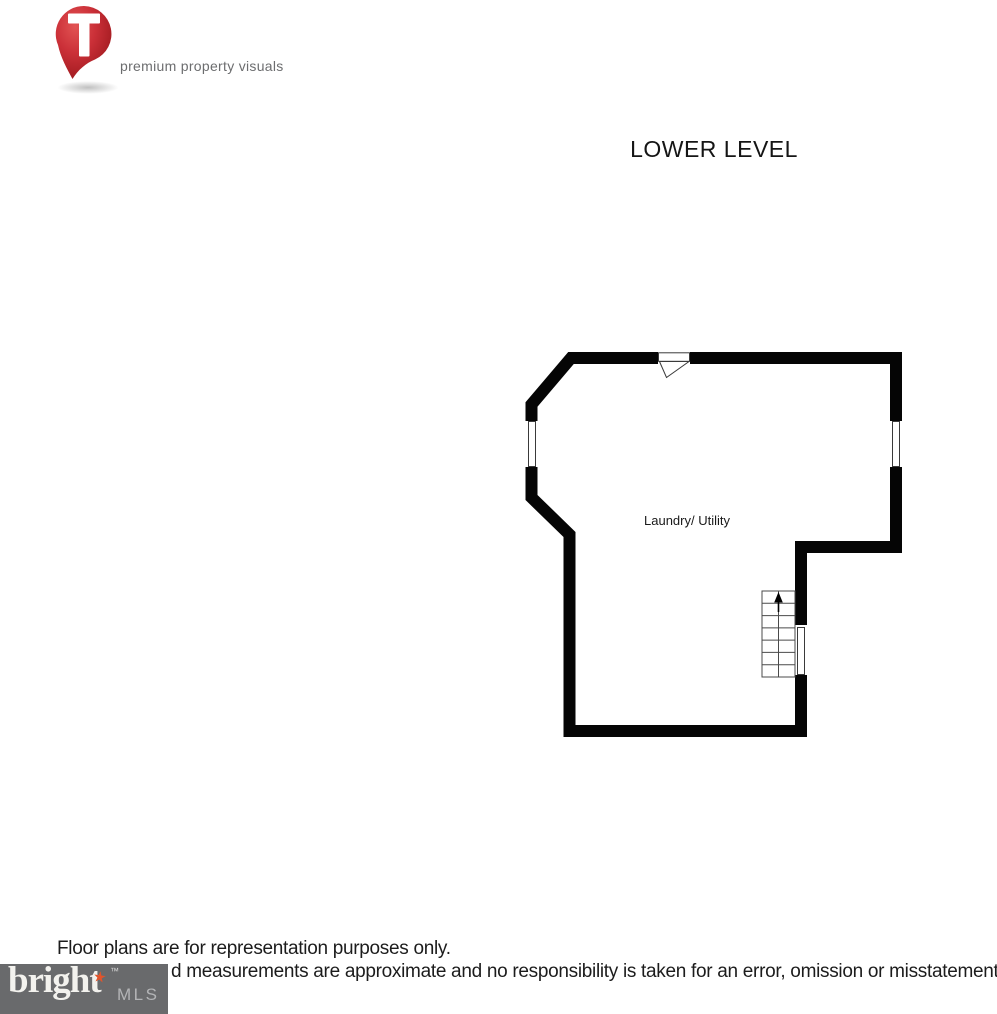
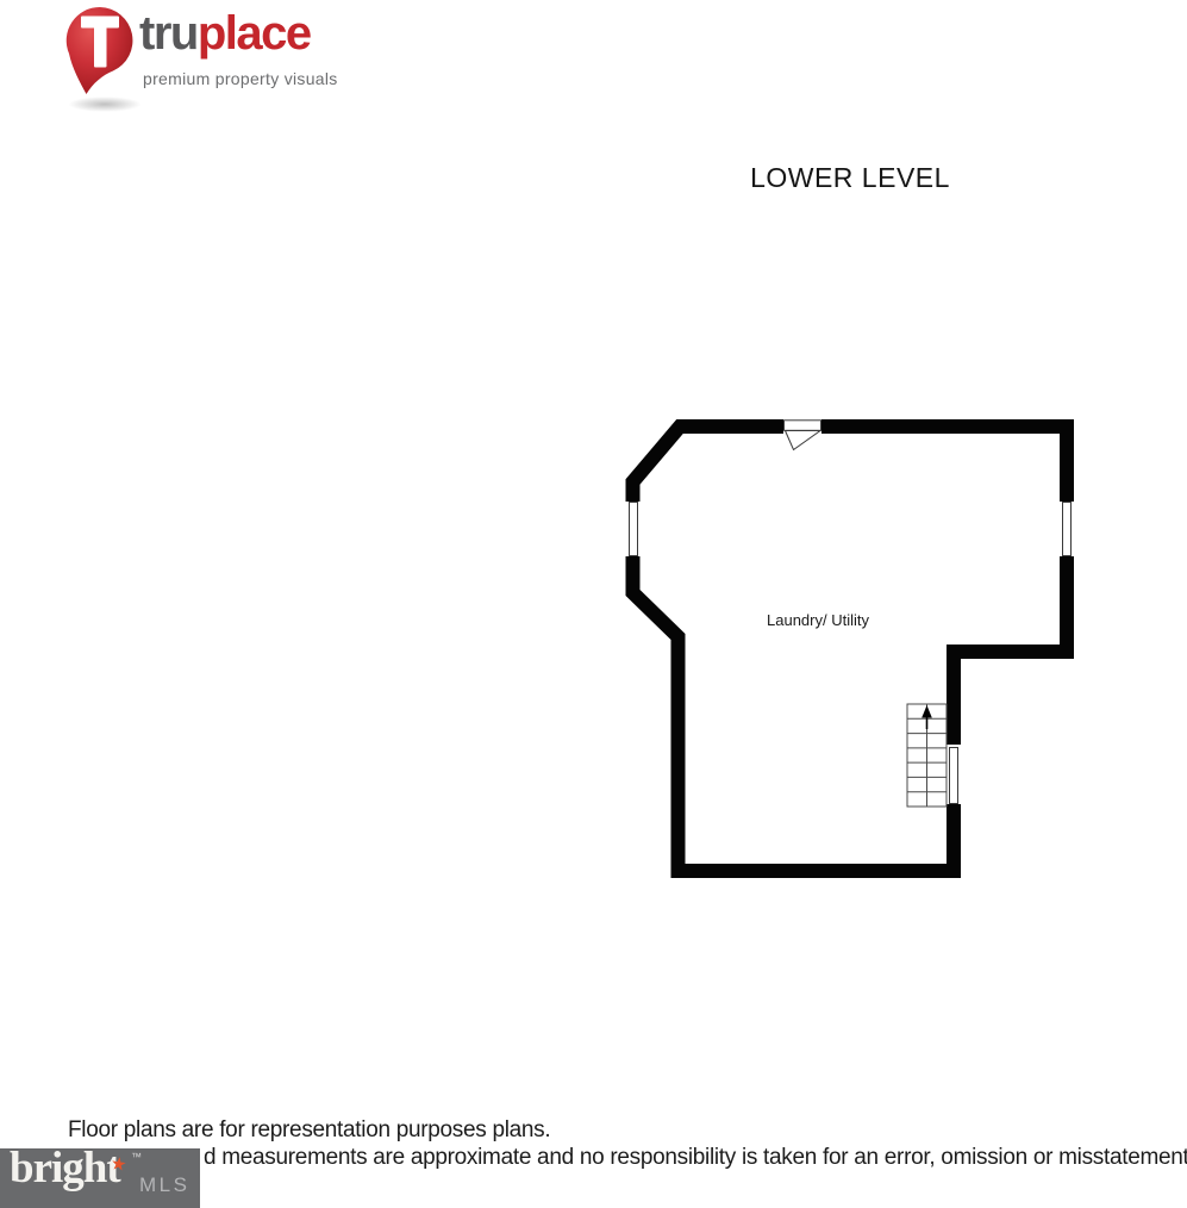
+ truplace
  premium property visuals
  LOWER LEVEL
  Laundry/ Utility
- Floor plans are for representation purposes only.
+ Floor plans are for representation purposes plans.
  d measurements are approximate and no responsibility is taken for an error, omission or misstatement
  bright
  ™
  MLS
